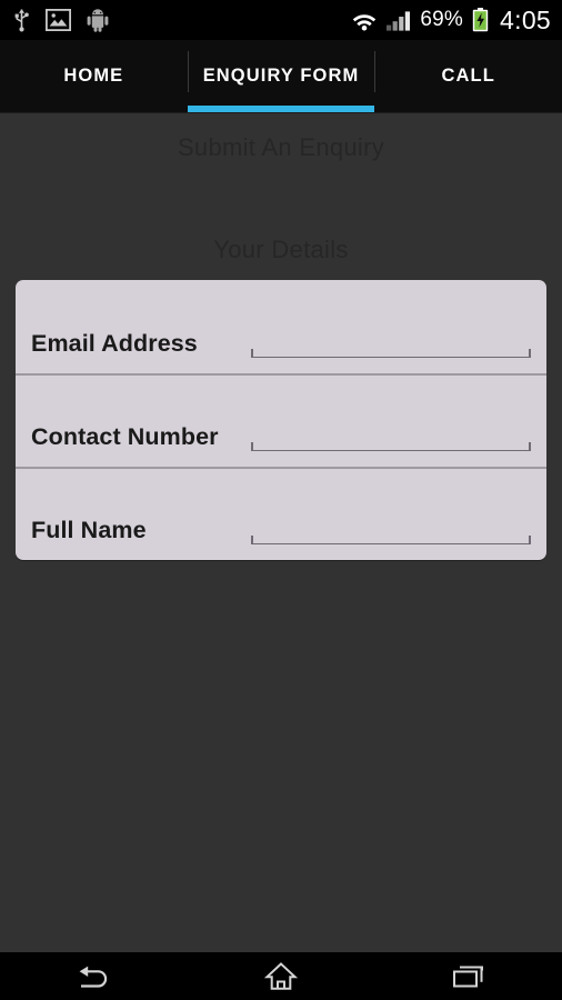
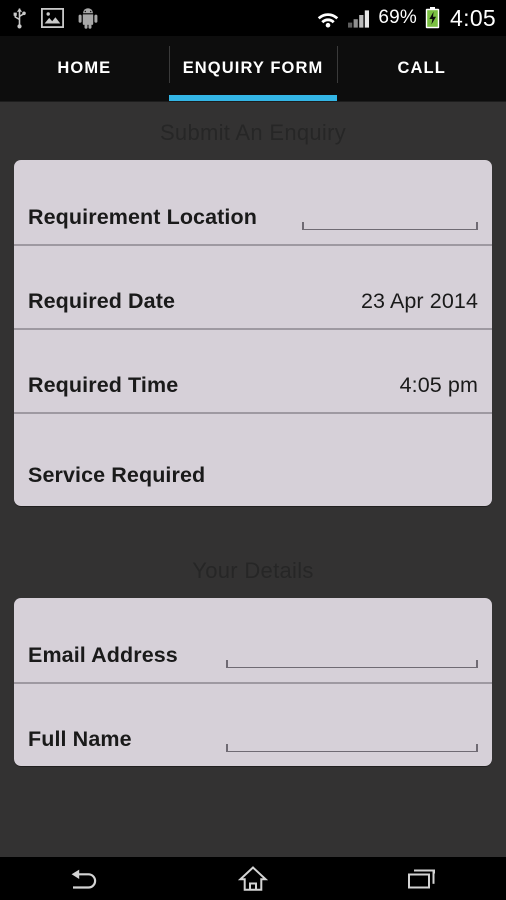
  69%
  4:05
  HOME
  ENQUIRY FORM
  CALL
+ Requirement Location
+ Required Date
+ 23 Apr 2014
+ Required Time
+ 4:05 pm
+ Service Required
  Email Address
- Contact Number
  Full Name
